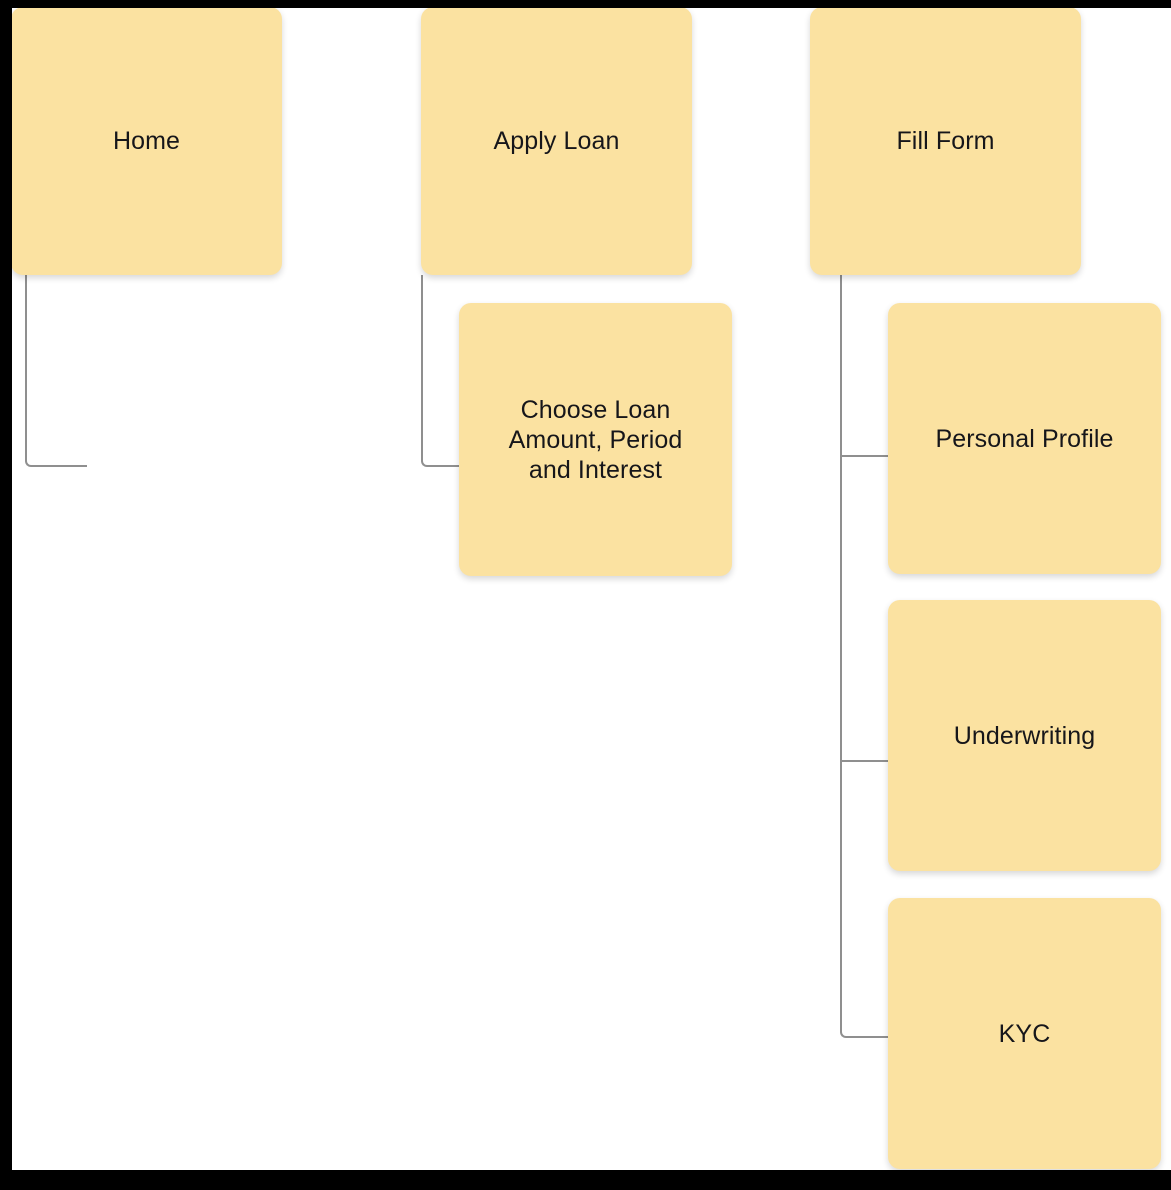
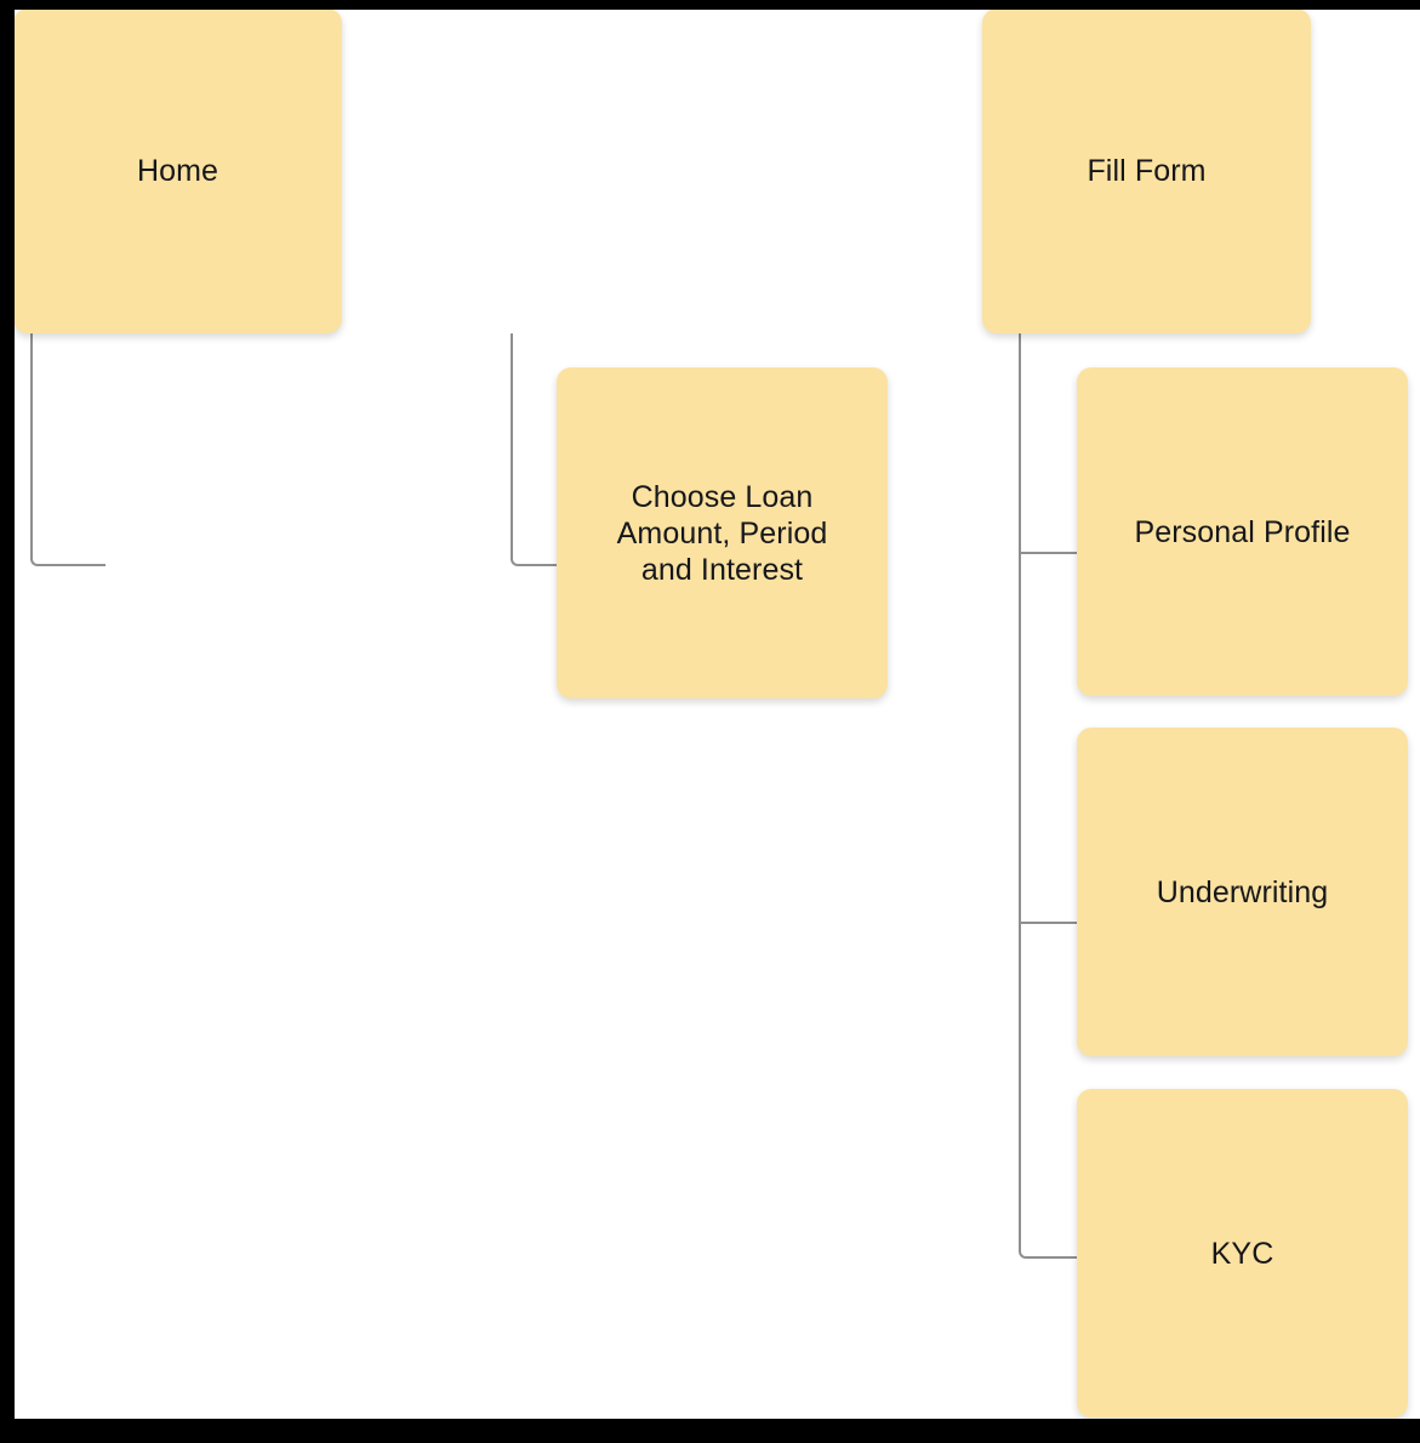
  Home
- Apply Loan
  Choose Loan
  Amount, Period
  and Interest
  Fill Form
  Personal Profile
  Underwriting
  KYC
